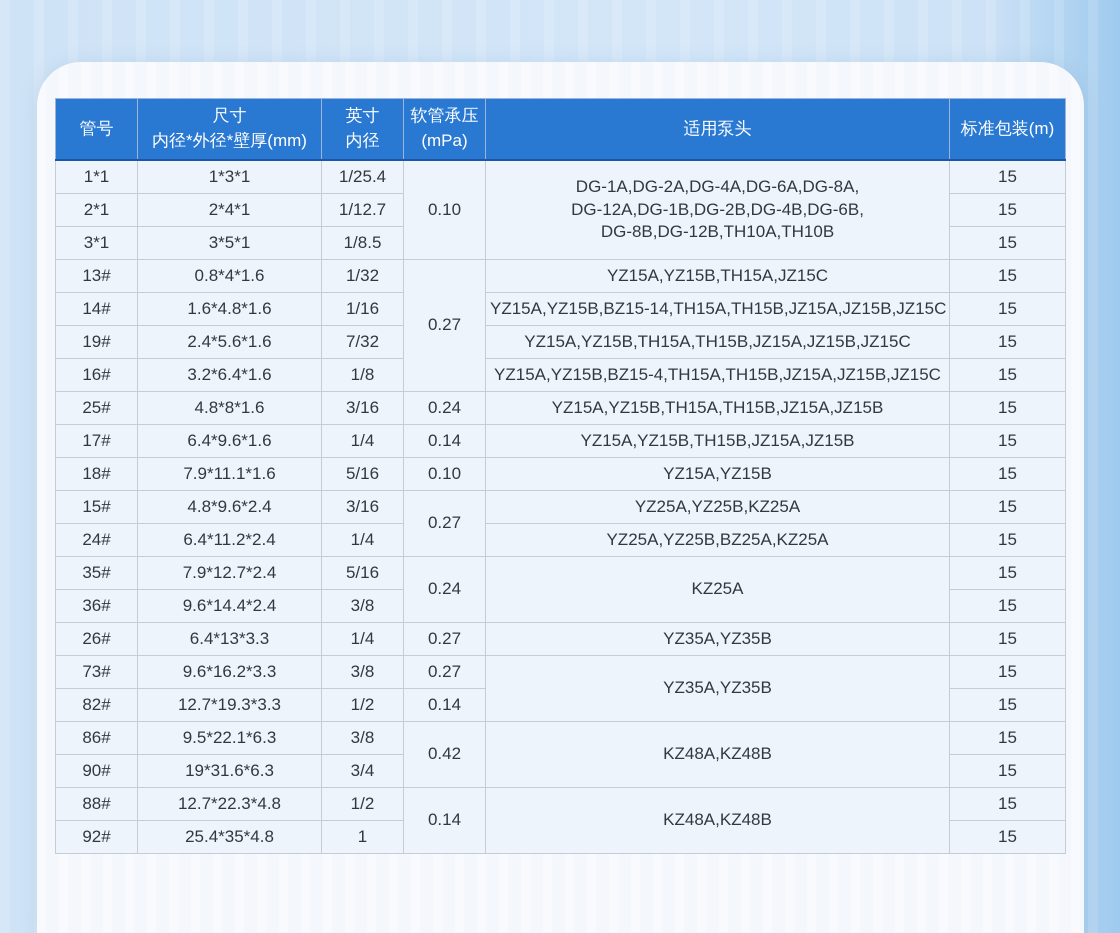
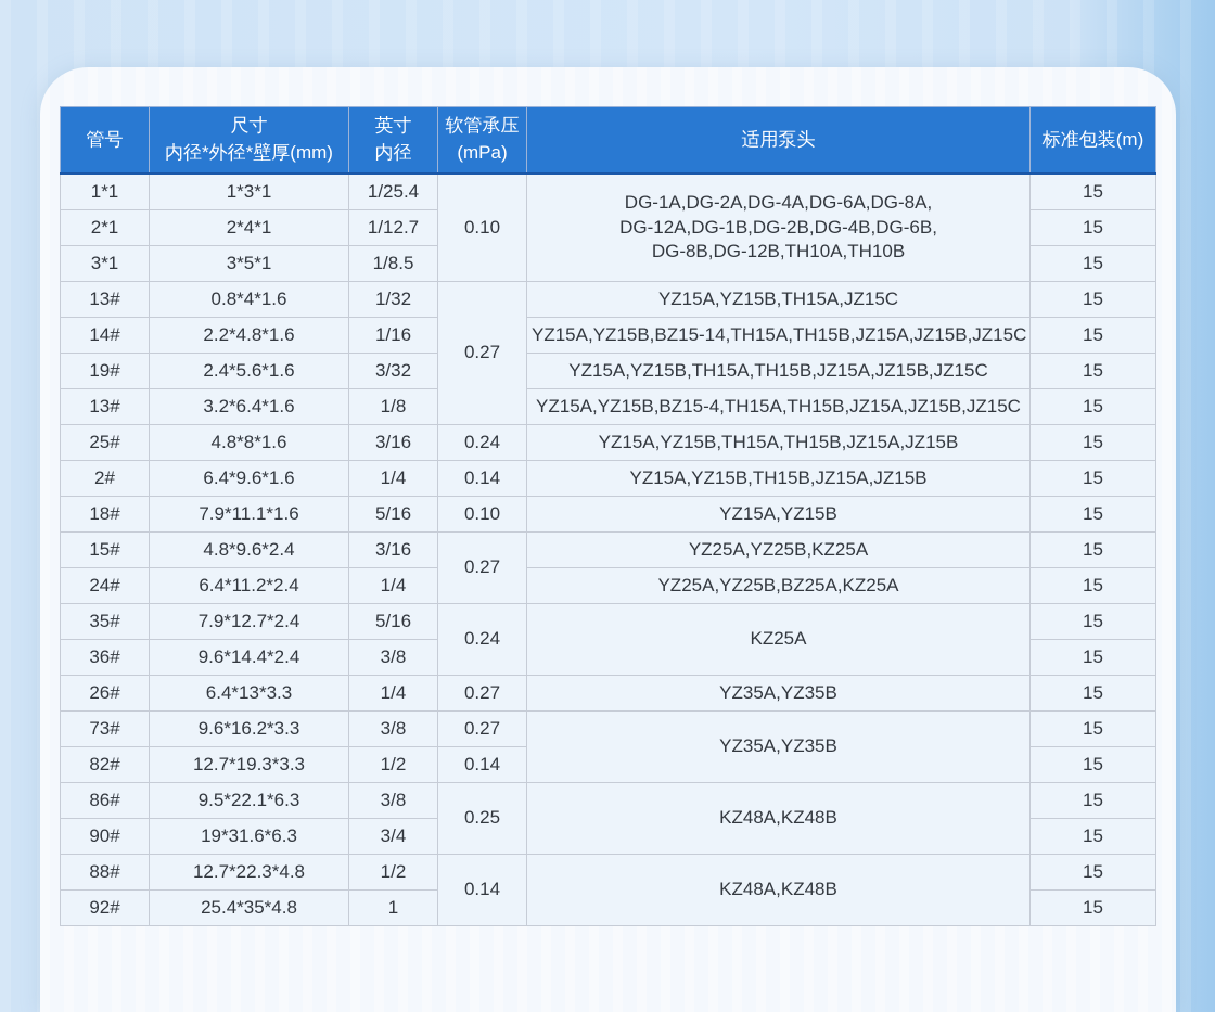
  管号	尺寸内径*外径*壁厚(mm)	英寸内径	软管承压(mPa)	适用泵头	标准包装(m)
  1*1	1*3*1	1/25.4	0.10	DG-1A,DG-2A,DG-4A,DG-6A,DG-8A,DG-12A,DG-1B,DG-2B,DG-4B,DG-6B,DG-8B,DG-12B,TH10A,TH10B	15
  2*1	2*4*1	1/12.7	15
  3*1	3*5*1	1/8.5	15
  13#	0.8*4*1.6	1/32	0.27	YZ15A,YZ15B,TH15A,JZ15C	15
- 14#	1.6*4.8*1.6	1/16	YZ15A,YZ15B,BZ15-14,TH15A,TH15B,JZ15A,JZ15B,JZ15C	15
+ 14#	2.2*4.8*1.6	1/16	YZ15A,YZ15B,BZ15-14,TH15A,TH15B,JZ15A,JZ15B,JZ15C	15
- 19#	2.4*5.6*1.6	7/32	YZ15A,YZ15B,TH15A,TH15B,JZ15A,JZ15B,JZ15C	15
+ 19#	2.4*5.6*1.6	3/32	YZ15A,YZ15B,TH15A,TH15B,JZ15A,JZ15B,JZ15C	15
- 16#	3.2*6.4*1.6	1/8	YZ15A,YZ15B,BZ15-4,TH15A,TH15B,JZ15A,JZ15B,JZ15C	15
+ 13#	3.2*6.4*1.6	1/8	YZ15A,YZ15B,BZ15-4,TH15A,TH15B,JZ15A,JZ15B,JZ15C	15
  25#	4.8*8*1.6	3/16	0.24	YZ15A,YZ15B,TH15A,TH15B,JZ15A,JZ15B	15
- 17#	6.4*9.6*1.6	1/4	0.14	YZ15A,YZ15B,TH15B,JZ15A,JZ15B	15
+ 2#	6.4*9.6*1.6	1/4	0.14	YZ15A,YZ15B,TH15B,JZ15A,JZ15B	15
  18#	7.9*11.1*1.6	5/16	0.10	YZ15A,YZ15B	15
  15#	4.8*9.6*2.4	3/16	0.27	YZ25A,YZ25B,KZ25A	15
  24#	6.4*11.2*2.4	1/4	YZ25A,YZ25B,BZ25A,KZ25A	15
  35#	7.9*12.7*2.4	5/16	0.24	KZ25A	15
  36#	9.6*14.4*2.4	3/8	15
  26#	6.4*13*3.3	1/4	0.27	YZ35A,YZ35B	15
  73#	9.6*16.2*3.3	3/8	0.27	YZ35A,YZ35B	15
  82#	12.7*19.3*3.3	1/2	0.14	15
- 86#	9.5*22.1*6.3	3/8	0.42	KZ48A,KZ48B	15
+ 86#	9.5*22.1*6.3	3/8	0.25	KZ48A,KZ48B	15
  90#	19*31.6*6.3	3/4	15
  88#	12.7*22.3*4.8	1/2	0.14	KZ48A,KZ48B	15
  92#	25.4*35*4.8	1	15
